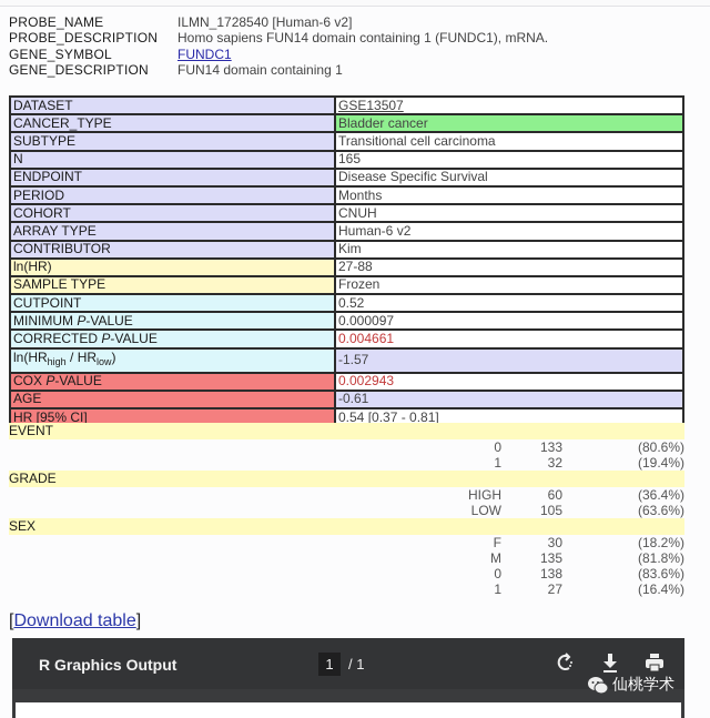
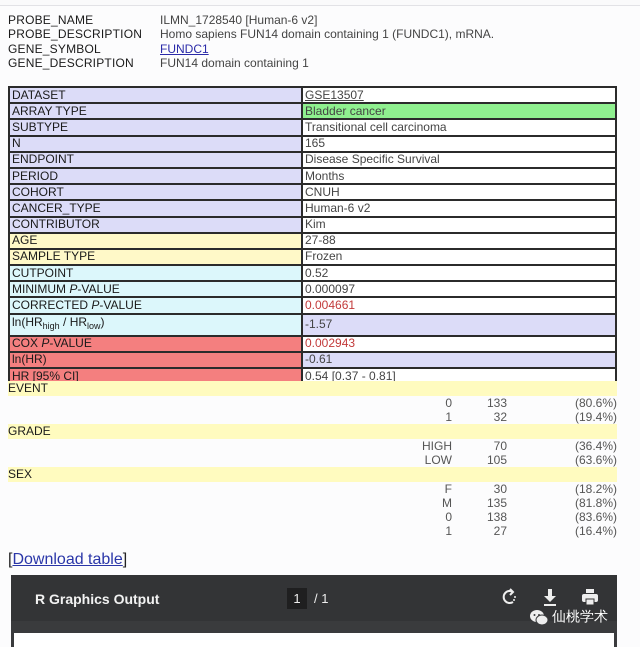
  PROBE_NAME
  ILMN_1728540 [Human-6 v2]
  PROBE_DESCRIPTION
  Homo sapiens FUN14 domain containing 1 (FUNDC1), mRNA.
  GENE_SYMBOL
  FUNDC1
  GENE_DESCRIPTION
  FUN14 domain containing 1
  DATASET	GSE13507
- CANCER_TYPE	Bladder cancer
+ ARRAY TYPE	Bladder cancer
  SUBTYPE	Transitional cell carcinoma
  N	165
  ENDPOINT	Disease Specific Survival
  PERIOD	Months
  COHORT	CNUH
- ARRAY TYPE	Human-6 v2
+ CANCER_TYPE	Human-6 v2
  CONTRIBUTOR	Kim
- ln(HR)	27-88
+ AGE	27-88
  SAMPLE TYPE	Frozen
  CUTPOINT	0.52
  MINIMUM P-VALUE	0.000097
  CORRECTED P-VALUE	0.004661
  ln(HRhigh / HRlow)	-1.57
  COX P-VALUE	0.002943
- AGE	-0.61
+ ln(HR)	-0.61
  HR [95% CI]	0.54 [0.37 - 0.81]
  EVENT
  0
  133
  (80.6%)
  1
  32
  (19.4%)
  GRADE
  HIGH
- 60
+ 70
  (36.4%)
  LOW
  105
  (63.6%)
  SEX
  F
  30
  (18.2%)
  M
  135
  (81.8%)
  0
  138
  (83.6%)
  1
  27
  (16.4%)
  [Download table]
  R Graphics Output
  1
  / 1
  仙桃学术
